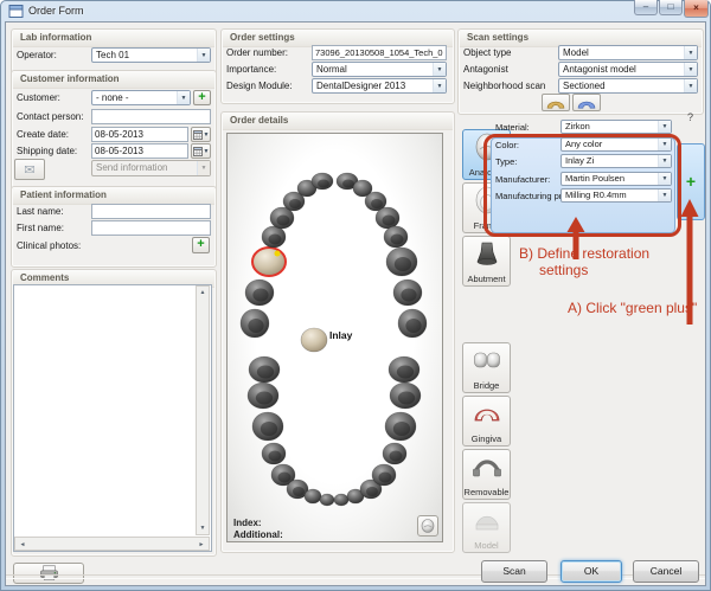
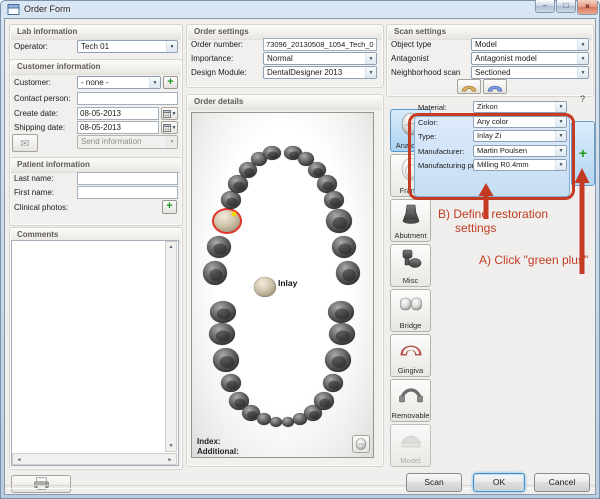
  Order Form
  –
  □
  ×
  Lab information
  Operator:
  Tech 01
  Customer information
  Customer:
  - none -
  +
  Contact person:
  Create date:
  08-05-2013
  Shipping date:
  08-05-2013
  ✉
  Send information
  Patient information
  Last name:
  First name:
  Clinical photos:
  +
  Comments
  Order settings
  Order number:
  73096_20130508_1054_Tech_0
  Importance:
  Normal
  Design Module:
  DentalDesigner 2013
  Order details
  Inlay
  Index:
  Additional:
  Scan settings
  Object type
  Model
  Antagonist
  Antagonist model
  Neighborhood scan
  Sectioned
  Abutment
+ Misc
  Bridge
  Gingiva
  Removable
  Model
  Material:
  Zirkon
  Color:
  Any color
  Type:
  Inlay Zi
  Manufacturer:
  Martin Poulsen
  Milling R0.4mm
  ?
  +
  Scan
  OK
  Cancel
  B) Define restoration
  settings
  A) Click "green plu"
